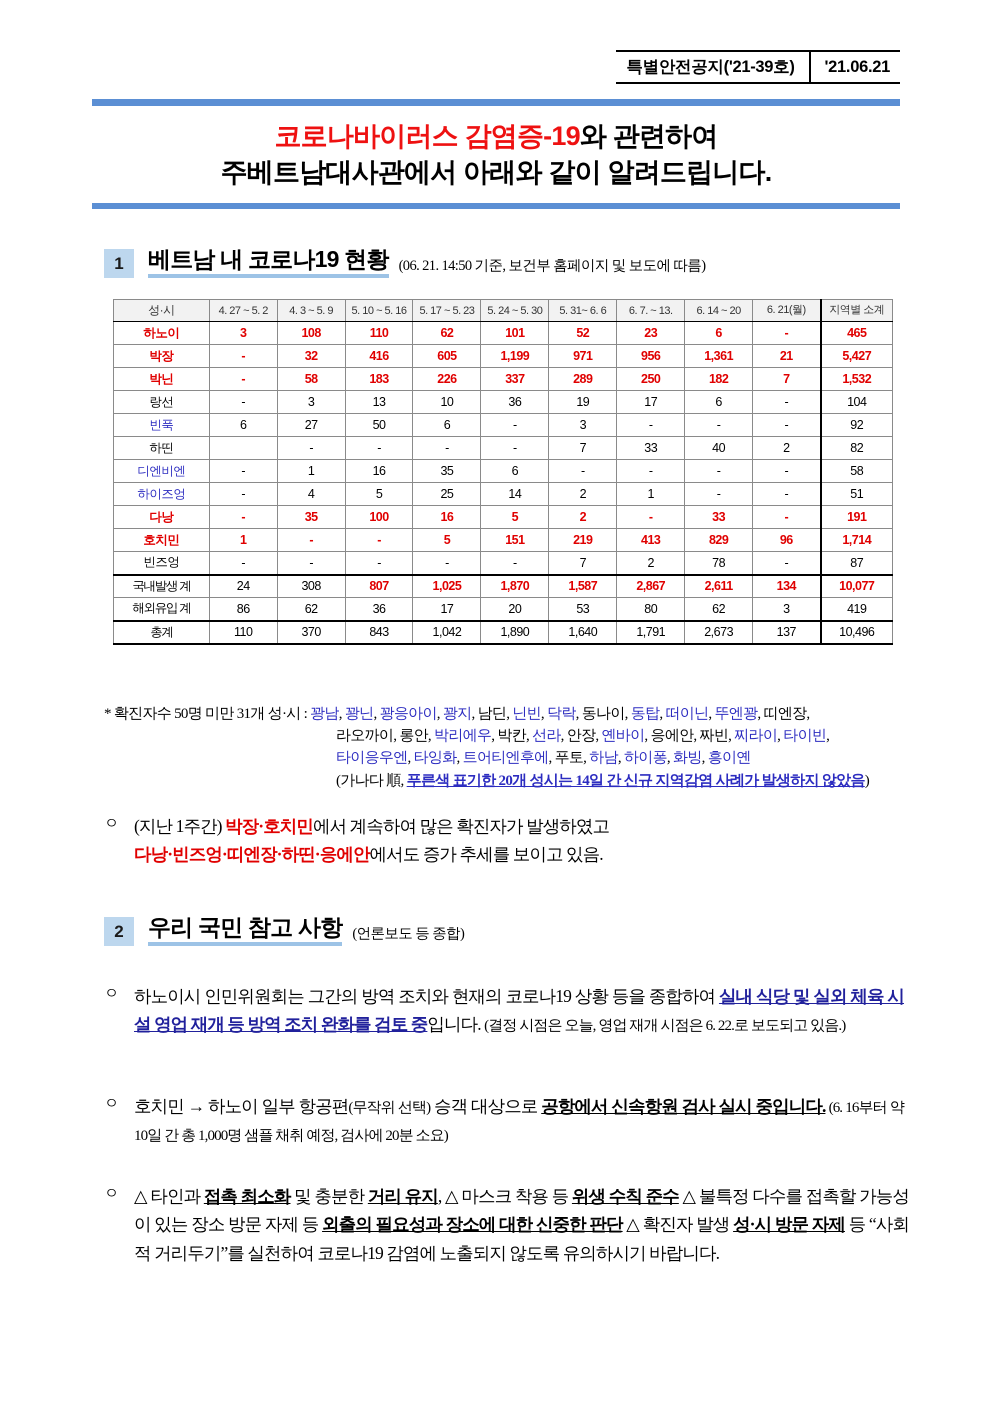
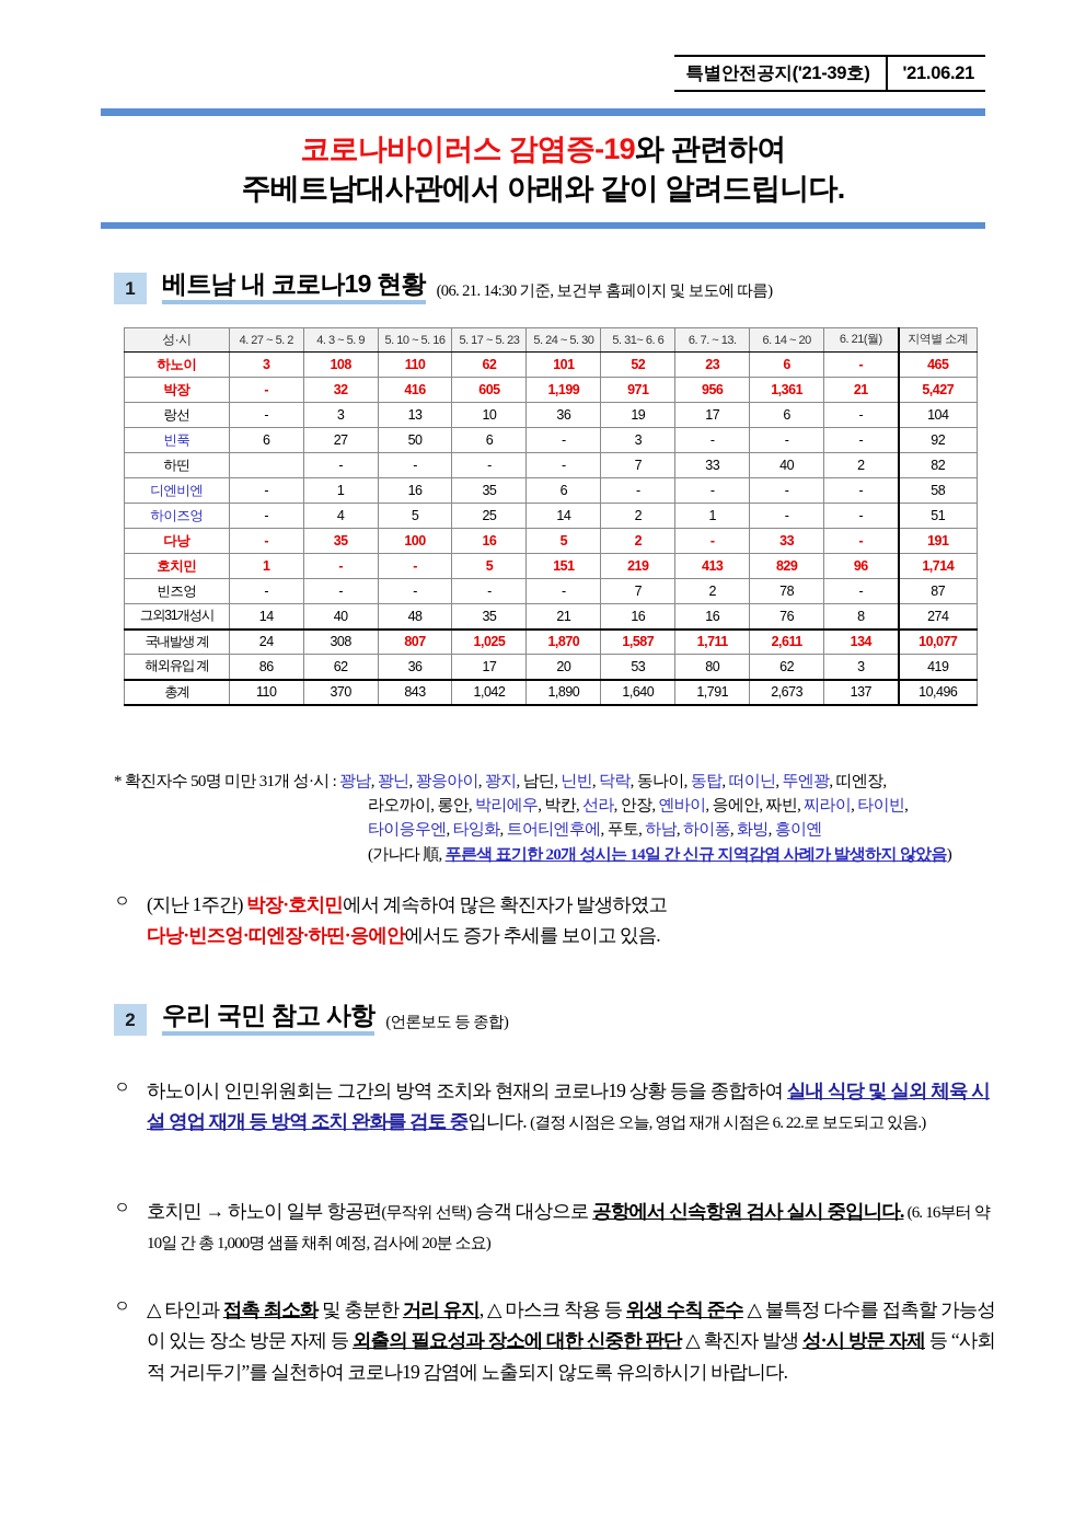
  특별안전공지('21-39호)
  '21.06.21
  코로나바이러스 감염증-19와 관련하여
  주베트남대사관에서 아래와 같이 알려드립니다.
  1
  베트남 내 코로나19 현황
- (06. 21. 14:50 기준, 보건부 홈페이지 및 보도에 따름)
+ (06. 21. 14:30 기준, 보건부 홈페이지 및 보도에 따름)
  성·시	4. 27 ~ 5. 2	4. 3 ~ 5. 9	5. 10 ~ 5. 16	5. 17 ~ 5. 23	5. 24 ~ 5. 30	5. 31~ 6. 6	6. 7. ~ 13.	6. 14 ~ 20	6. 21(월)	지역별 소계
  하노이	3	108	110	62	101	52	23	6	-	465
  박장	-	32	416	605	1,199	971	956	1,361	21	5,427
- 박닌	-	58	183	226	337	289	250	182	7	1,532
  랑선	-	3	13	10	36	19	17	6	-	104
  빈푹	6	27	50	6	-	3	-	-	-	92
  하띤		-	-	-	-	7	33	40	2	82
  디엔비엔	-	1	16	35	6	-	-	-	-	58
  하이즈엉	-	4	5	25	14	2	1	-	-	51
  다낭	-	35	100	16	5	2	-	33	-	191
  호치민	1	-	-	5	151	219	413	829	96	1,714
  빈즈엉	-	-	-	-	-	7	2	78	-	87
+ 그외31개성시	14	40	48	35	21	16	16	76	8	274
- 국내발생 계	24	308	807	1,025	1,870	1,587	2,867	2,611	134	10,077
+ 국내발생 계	24	308	807	1,025	1,870	1,587	1,711	2,611	134	10,077
  해외유입 계	86	62	36	17	20	53	80	62	3	419
  총계	110	370	843	1,042	1,890	1,640	1,791	2,673	137	10,496
  * 확진자수 50명 미만 31개 성·시 : 꽝남, 꽝닌, 꽝응아이, 꽝지, 남딘, 닌빈, 닥락, 동나이, 동탑, 떠이닌, 뚜엔꽝, 띠엔장,
  라오까이, 롱안, 박리에우, 박칸, 선라, 안장, 옌바이, 응에안, 짜빈, 찌라이, 타이빈,
  타이응우엔, 타잉화, 트어티엔후에, 푸토, 하남, 하이퐁, 화빙, 흥이옌
  (가나다 順, 푸른색 표기한 20개 성시는 14일 간 신규 지역감염 사례가 발생하지 않았음)
  ㅇ
  (지난 1주간) 박장·호치민에서 계속하여 많은 확진자가 발생하였고
  다낭·빈즈엉·띠엔장·하띤·응에안에서도 증가 추세를 보이고 있음.
  2
  우리 국민 참고 사항
  (언론보도 등 종합)
  ㅇ
  하노이시 인민위원회는 그간의 방역 조치와 현재의 코로나19 상황 등을 종합하여 실내 식당 및 실외 체육 시설 영업 재개 등 방역 조치 완화를 검토 중입니다. (결정 시점은 오늘, 영업 재개 시점은 6. 22.로 보도되고 있음.)
  ㅇ
  호치민 → 하노이 일부 항공편(무작위 선택) 승객 대상으로 공항에서 신속항원 검사 실시 중입니다. (6. 16부터 약 10일 간 총 1,000명 샘플 채취 예정, 검사에 20분 소요)
  ㅇ
  △ 타인과 접촉 최소화 및 충분한 거리 유지, △ 마스크 착용 등 위생 수칙 준수 △ 불특정 다수를 접촉할 가능성이 있는 장소 방문 자제 등 외출의 필요성과 장소에 대한 신중한 판단 △ 확진자 발생 성·시 방문 자제 등 “사회적 거리두기”를 실천하여 코로나19 감염에 노출되지 않도록 유의하시기 바랍니다.
